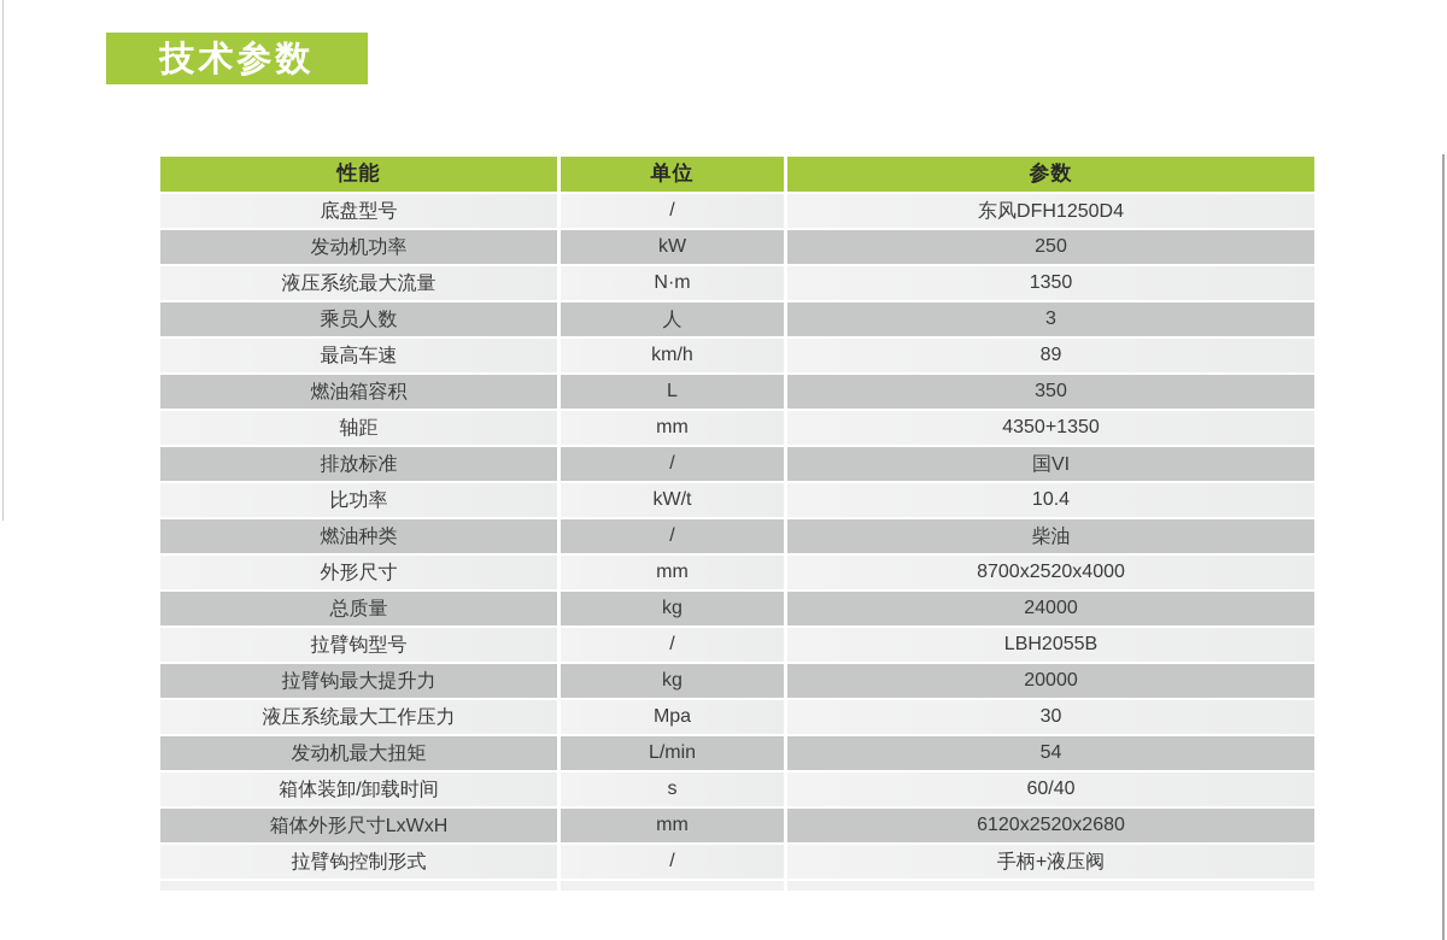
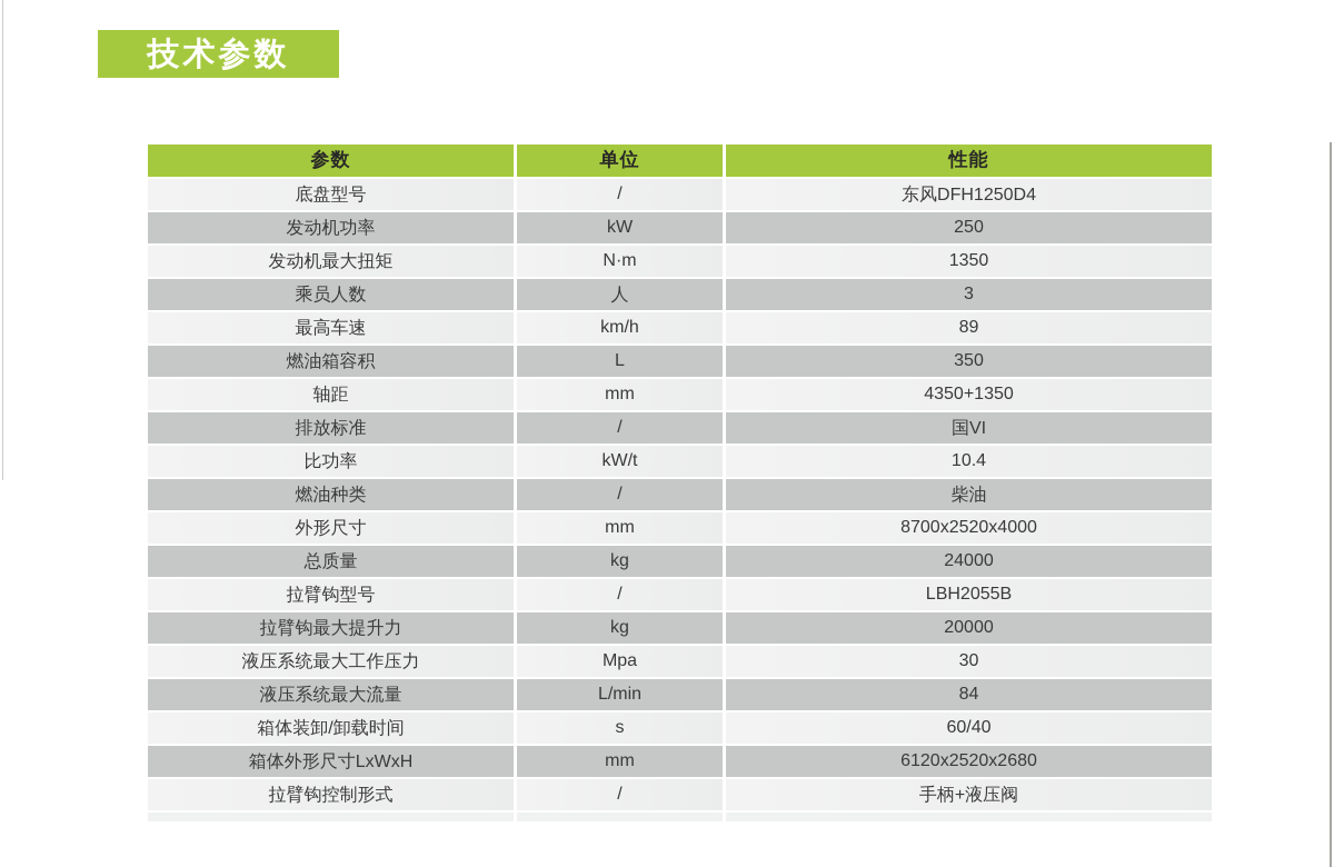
  技术参数
- 性能
+ 参数
  单位
- 参数
+ 性能
  底盘型号
  /
  东风DFH1250D4
  发动机功率
  kW
  250
- 液压系统最大流量
+ 发动机最大扭矩
  N·m
  1350
  乘员人数
  人
  3
  最高车速
  km/h
  89
  燃油箱容积
  L
  350
  轴距
  mm
  4350+1350
  排放标准
  /
  国VI
  比功率
  kW/t
  10.4
  燃油种类
  /
  柴油
  外形尺寸
  mm
  8700x2520x4000
  总质量
  kg
  24000
  拉臂钩型号
  /
  LBH2055B
  拉臂钩最大提升力
  kg
  20000
  液压系统最大工作压力
  Mpa
  30
- 发动机最大扭矩
+ 液压系统最大流量
  L/min
- 54
+ 84
  箱体装卸/卸载时间
  s
  60/40
  箱体外形尺寸LxWxH
  mm
  6120x2520x2680
  拉臂钩控制形式
  /
  手柄+液压阀
